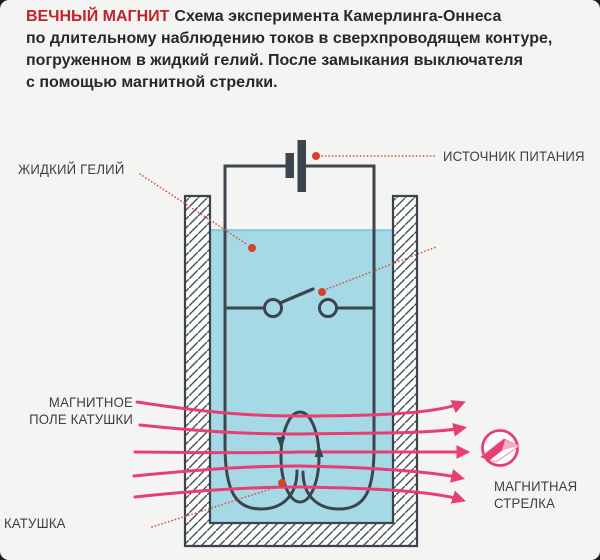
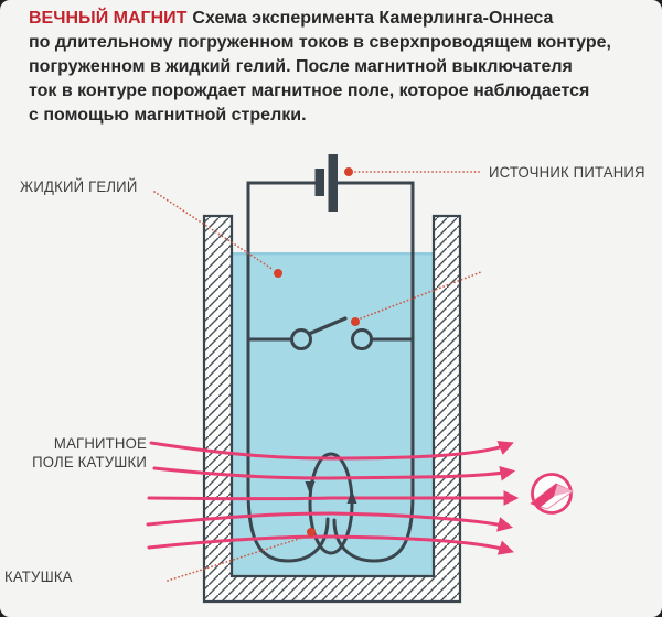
  ВЕЧНЫЙ МАГНИТ Схема эксперимента Камерлинга-Оннеса
- по длительному наблюдению токов в сверхпроводящем контуре,
+ по длительному погруженном токов в сверхпроводящем контуре,
- погруженном в жидкий гелий. После замыкания выключателя
+ погруженном в жидкий гелий. После магнитной выключателя
+ ток в контуре порождает магнитное поле, которое наблюдается
  с помощью магнитной стрелки.
  ЖИДКИЙ ГЕЛИЙ
  ИСТОЧНИК ПИТАНИЯ
  МАГНИТНОЕ
  ПОЛЕ КАТУШКИ
  КАТУШКА
- МАГНИТНАЯ
- СТРЕЛКА
